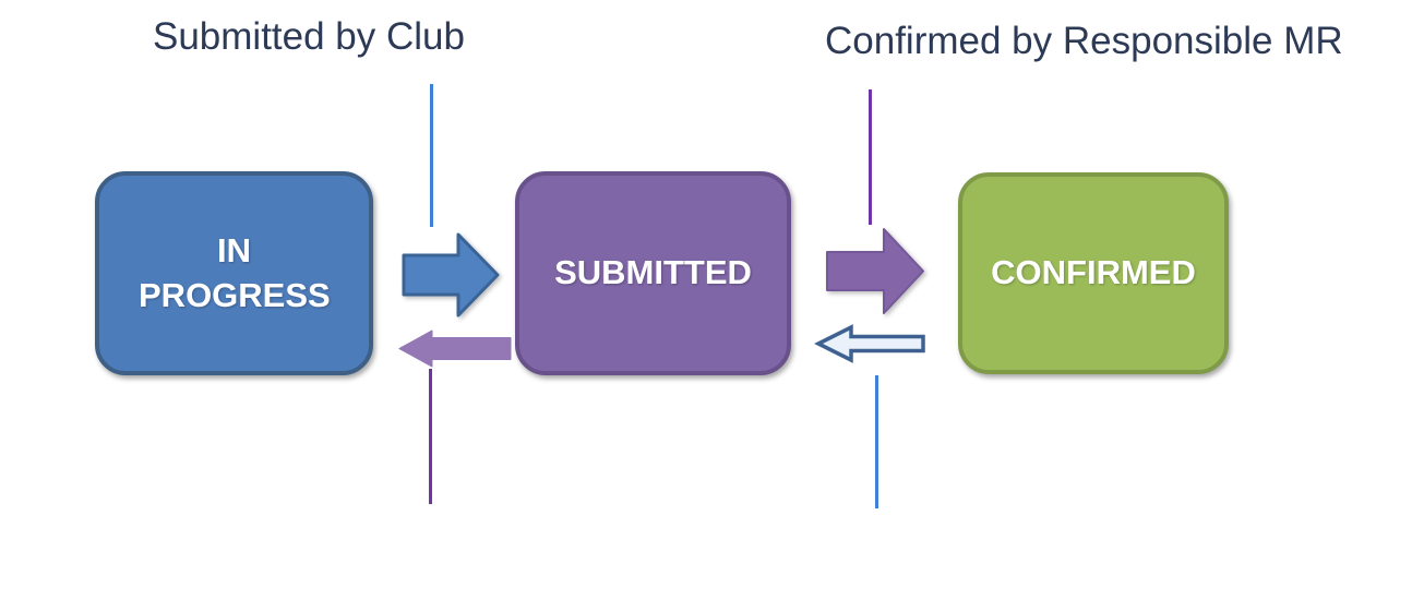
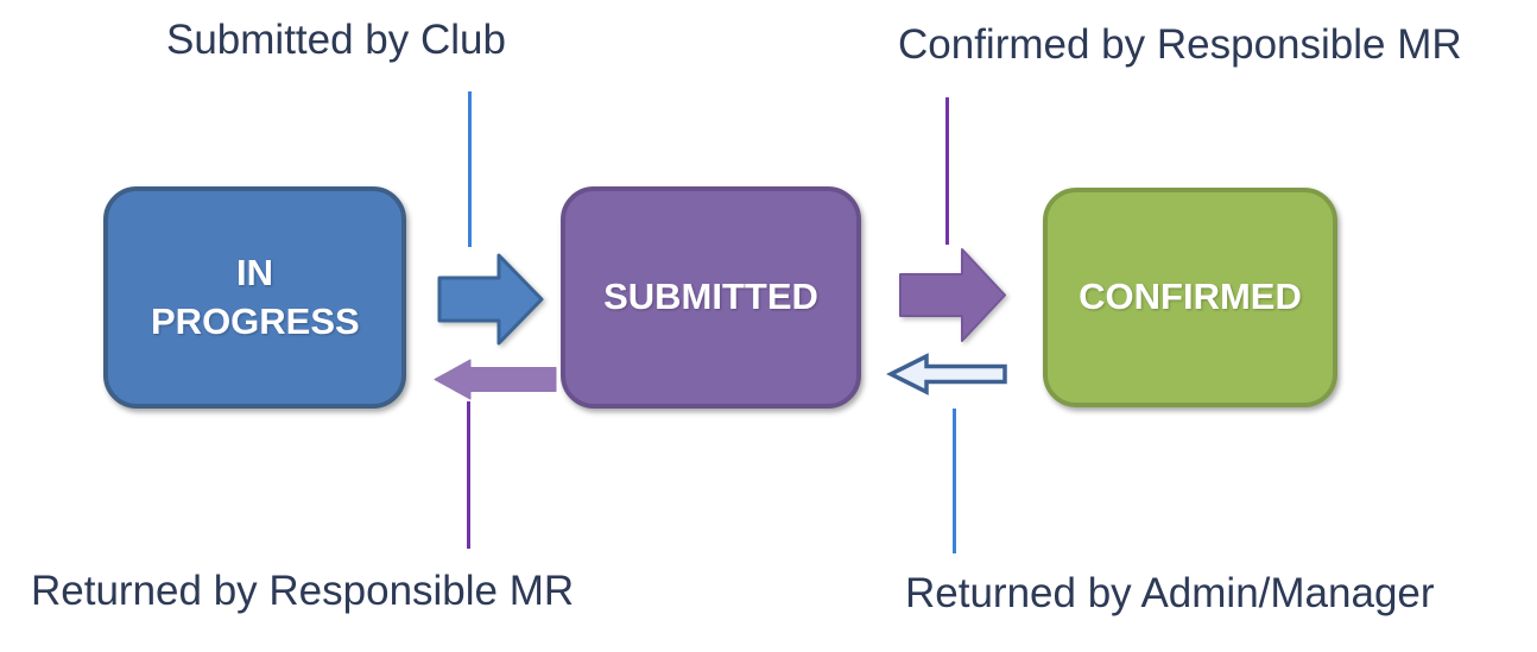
  Submitted by Club
  Confirmed by Responsible MR
+ Returned by Responsible MR
+ Returned by Admin/Manager
  IN PROGRESS
  SUBMITTED
  CONFIRMED
